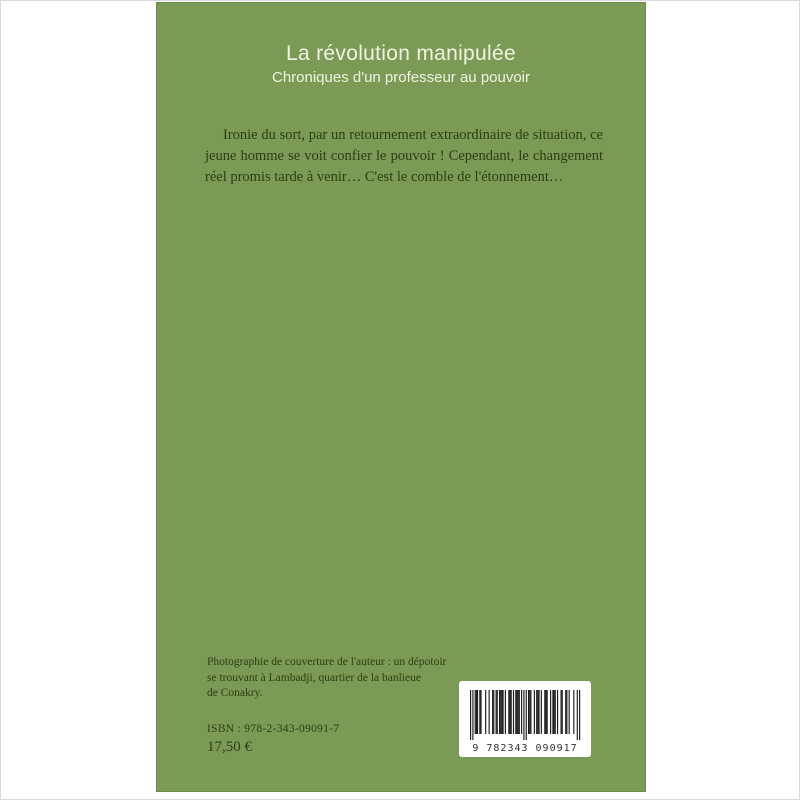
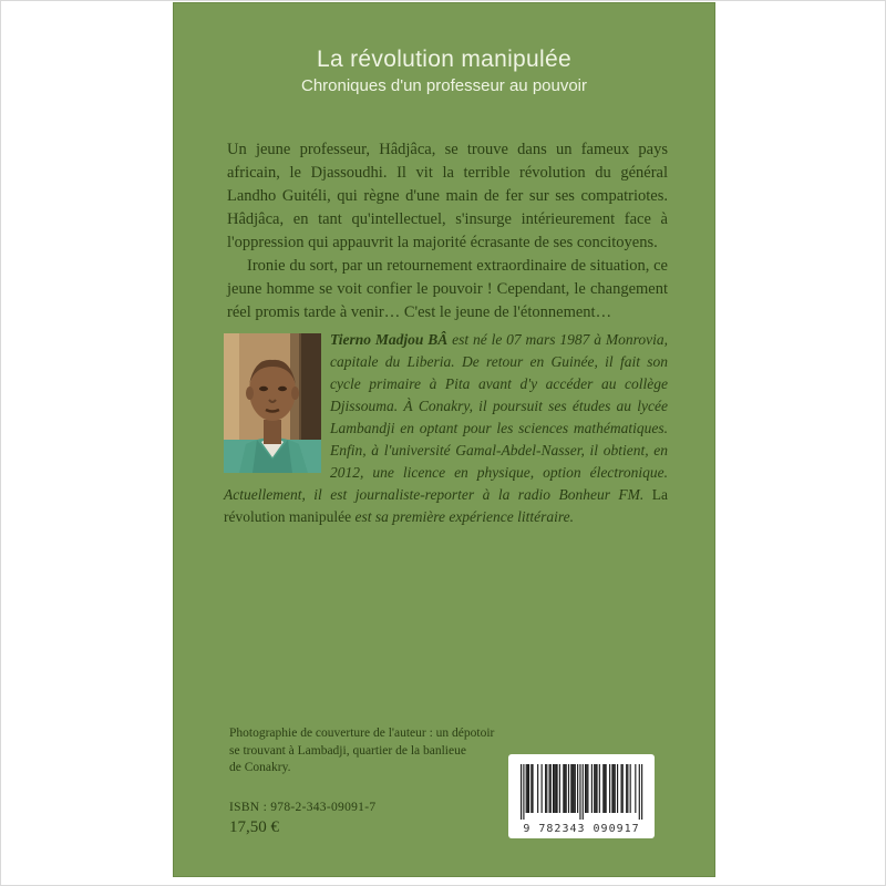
  La révolution manipulée
  Chroniques d'un professeur au pouvoir
+ Un jeune professeur, Hâdjâca, se trouve dans un fameux pays africain, le Djassoudhi. Il vit la terrible révolution du général Landho Guitéli, qui règne d'une main de fer sur ses compatriotes. Hâdjâca, en tant qu'intellectuel, s'insurge intérieurement face à l'oppression qui appauvrit la majorité écrasante de ses concitoyens.
- Ironie du sort, par un retournement extraordinaire de situation, ce jeune homme se voit confier le pouvoir ! Cependant, le changement réel promis tarde à venir… C'est le comble de l'étonnement…
+ Ironie du sort, par un retournement extraordinaire de situation, ce jeune homme se voit confier le pouvoir ! Cependant, le changement réel promis tarde à venir… C'est le jeune de l'étonnement…
+ Tierno Madjou BÂ est né le 07 mars 1987 à Monrovia, capitale du Liberia. De retour en Guinée, il fait son cycle primaire à Pita avant d'y accéder au collège Djissouma. À Conakry, il poursuit ses études au lycée Lambandji en optant pour les sciences mathématiques. Enfin, à l'université Gamal-Abdel-Nasser, il obtient, en 2012, une licence en physique, option électronique. Actuellement, il est journaliste-reporter à la radio Bonheur FM. La révolution manipulée est sa première expérience littéraire.
  Photographie de couverture de l'auteur : un dépotoir
  se trouvant à Lambadji, quartier de la banlieue
  de Conakry.
  ISBN : 978-2-343-09091-7
  17,50 €
  9 782343 090917
